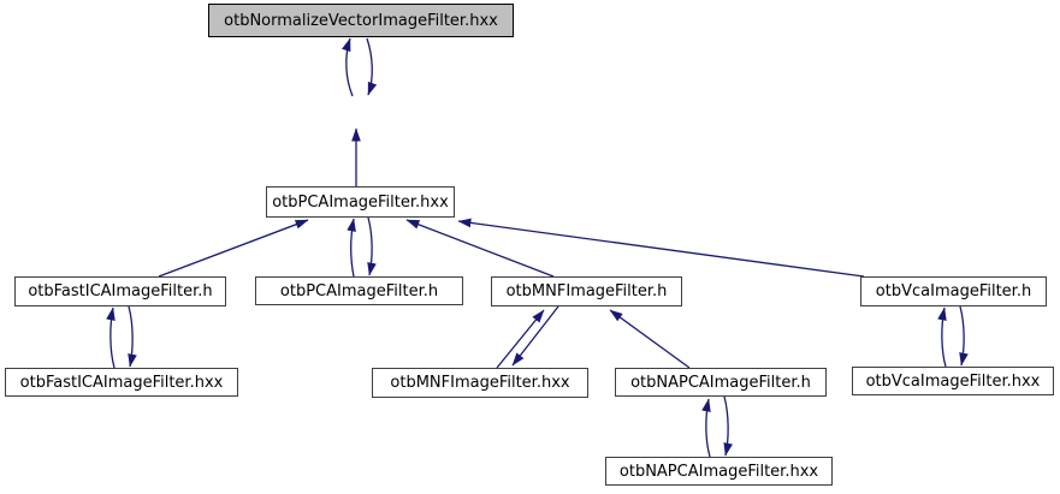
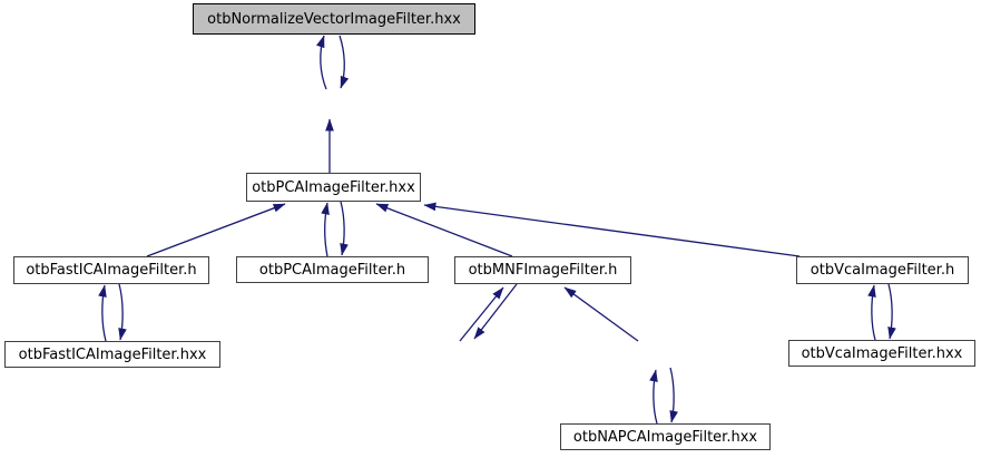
  otbNormalizeVectorImageFilter.hxx
  otbPCAImageFilter.hxx
  otbFastICAImageFilter.h
  otbPCAImageFilter.h
  otbMNFImageFilter.h
  otbVcaImageFilter.h
  otbFastICAImageFilter.hxx
- otbMNFImageFilter.hxx
- otbNAPCAImageFilter.h
  otbVcaImageFilter.hxx
  otbNAPCAImageFilter.hxx
